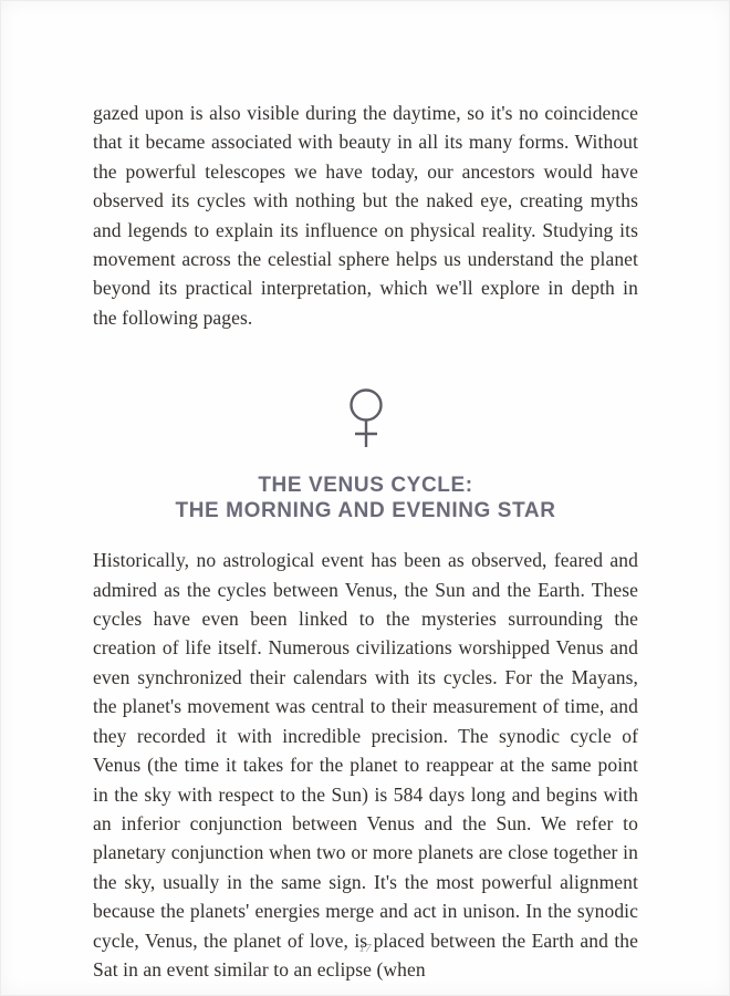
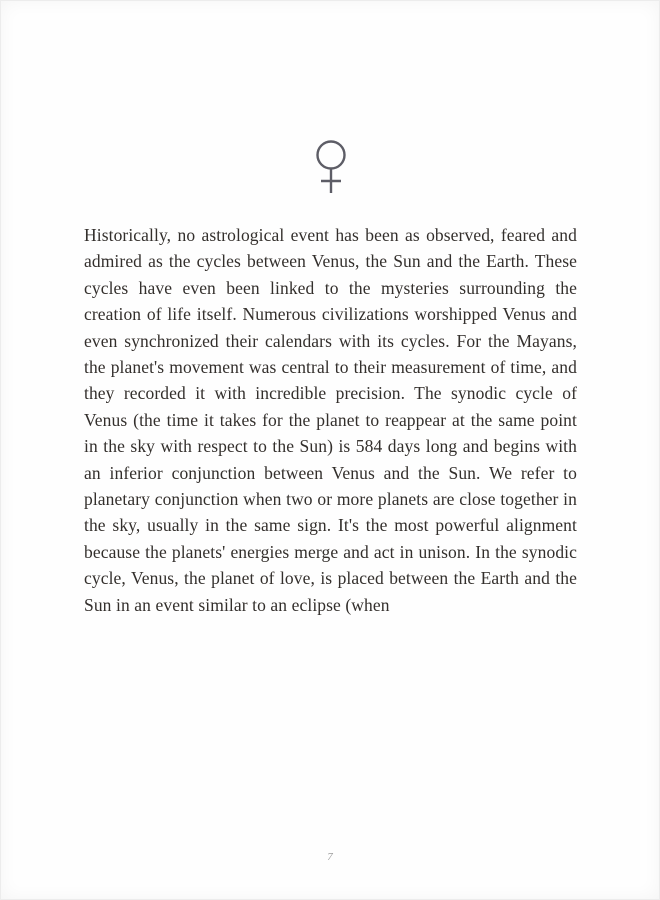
- gazed upon is also visible during the daytime, so it's no coincidence that it became associated with beauty in all its many forms. Without the powerful telescopes we have today, our ancestors would have observed its cycles with nothing but the naked eye, creating myths and legends to explain its influence on physical reality. Studying its movement across the celestial sphere helps us understand the planet beyond its practical interpretation, which we'll explore in depth in the following pages.
- THE VENUS CYCLE:
- THE MORNING AND EVENING STAR
- Historically, no astrological event has been as observed, feared and admired as the cycles between Venus, the Sun and the Earth. These cycles have even been linked to the mysteries surrounding the creation of life itself. Numerous civilizations worshipped Venus and even synchronized their calendars with its cycles. For the Mayans, the planet's movement was central to their measurement of time, and they recorded it with incredible precision. The synodic cycle of Venus (the time it takes for the planet to reappear at the same point in the sky with respect to the Sun) is 584 days long and begins with an inferior conjunction between Venus and the Sun. We refer to planetary conjunction when two or more planets are close together in the sky, usually in the same sign. It's the most powerful alignment because the planets' energies merge and act in unison. In the synodic cycle, Venus, the planet of love, is placed between the Earth and the Sat in an event similar to an eclipse (when
+ Historically, no astrological event has been as observed, feared and admired as the cycles between Venus, the Sun and the Earth. These cycles have even been linked to the mysteries surrounding the creation of life itself. Numerous civilizations worshipped Venus and even synchronized their calendars with its cycles. For the Mayans, the planet's movement was central to their measurement of time, and they recorded it with incredible precision. The synodic cycle of Venus (the time it takes for the planet to reappear at the same point in the sky with respect to the Sun) is 584 days long and begins with an inferior conjunction between Venus and the Sun. We refer to planetary conjunction when two or more planets are close together in the sky, usually in the same sign. It's the most powerful alignment because the planets' energies merge and act in unison. In the synodic cycle, Venus, the planet of love, is placed between the Earth and the Sun in an event similar to an eclipse (when
- 17
+ 7
